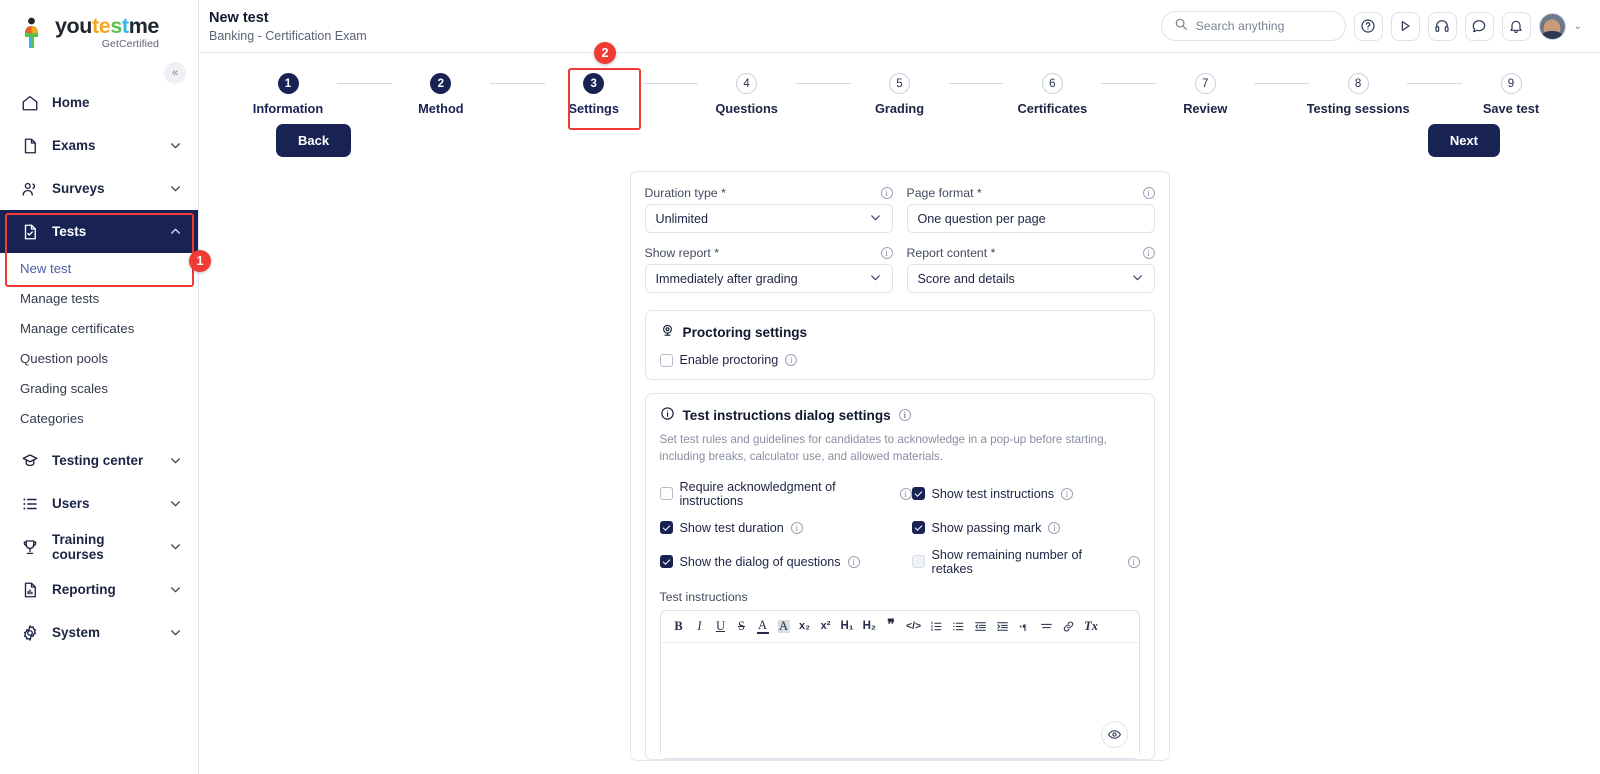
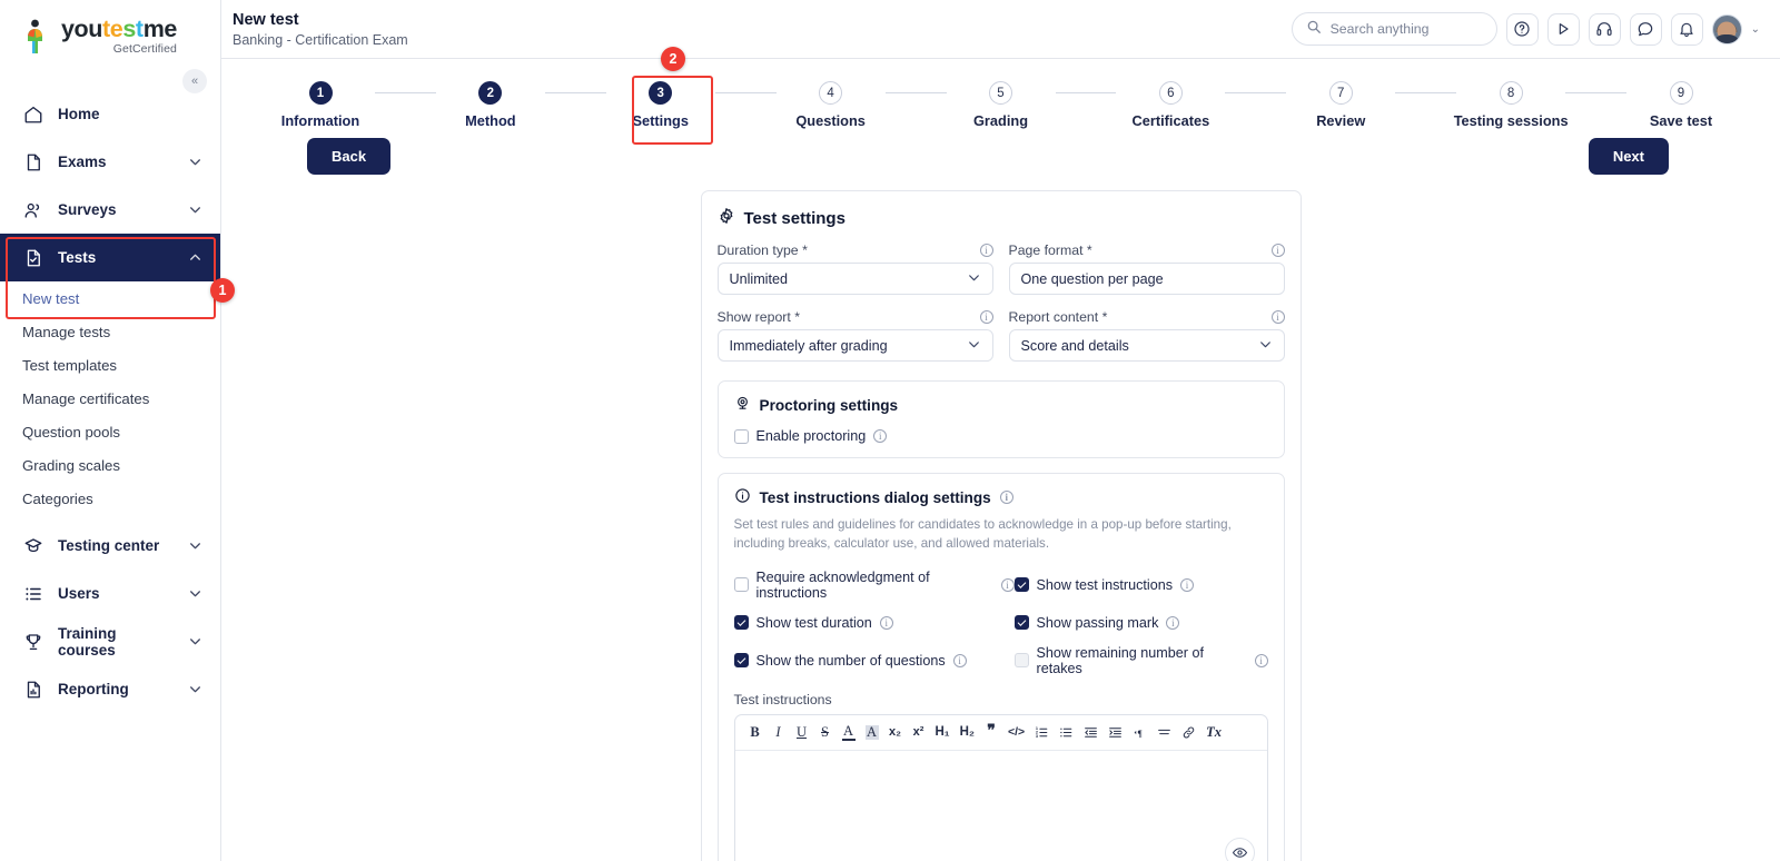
  youtestme
  GetCertified
  «
  Home
  Exams
  Surveys
  Tests
  New test
  Manage tests
+ Test templates
  Manage certificates
  Question pools
  Grading scales
  Categories
  Testing center
  Users
  Training courses
  Reporting
- System
  New test
  Banking - Certification Exam
  Search anything
  ⌄
  1
  Information
  2
  Method
  3
  Settings
  4
  Questions
  5
  Grading
  6
  Certificates
  7
  Review
  8
  Testing sessions
  9
  Save test
  Back
  Next
+ Test settings
  Duration type *
  i
  Unlimited
  Page format *
  i
  One question per page
  Show report *
  i
  Immediately after grading
  Report content *
  i
  Score and details
  Proctoring settings
  Enable proctoring
  i
  Test instructions dialog settings
  i
  Set test rules and guidelines for candidates to acknowledge in a pop-up before starting, including breaks, calculator use, and allowed materials.
  Require acknowledgment of instructions
  i
  Show test instructions
  i
  Show test duration
  i
  Show passing mark
  i
- Show the dialog of questions
+ Show the number of questions
  i
  Show remaining number of retakes
  i
  Test instructions
  B
  I
  U
  S
  A
  A
  x₂
  x²
  H₁
  H₂
  ❞
  </>
  ¶
  Tx
  1
  2
